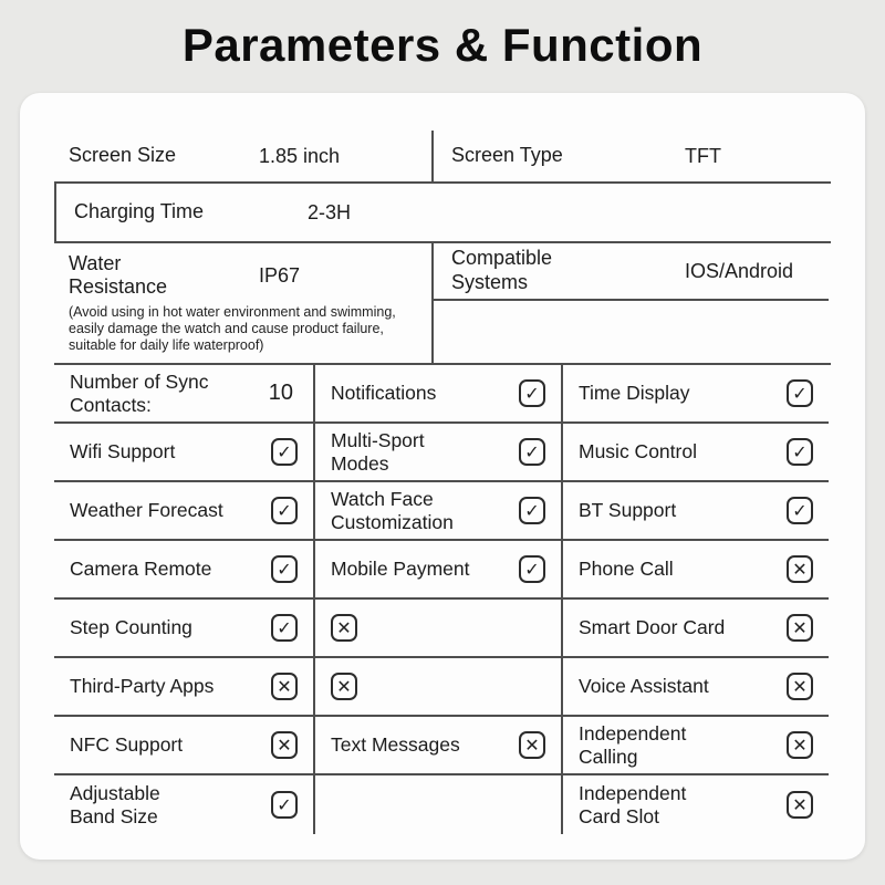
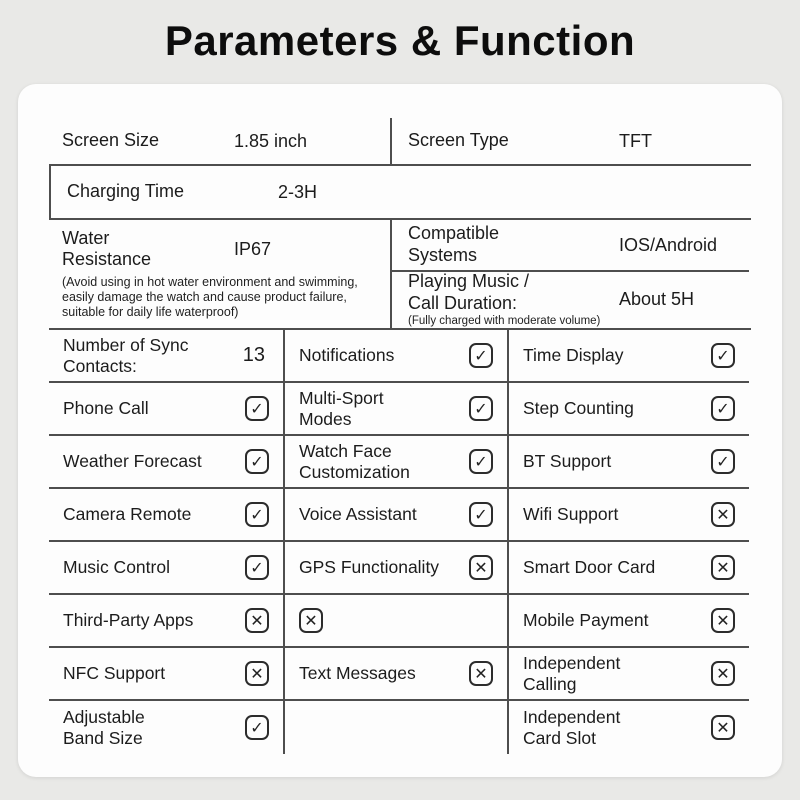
  Parameters & Function
  Screen Size
  1.85 inch
  Screen Type
  TFT
  Charging Time
  2-3H
  Water
  Resistance
  IP67
  (Avoid using in hot water environment and swimming,
  easily damage the watch and cause product failure,
  suitable for daily life waterproof)
  Compatible
  Systems
  IOS/Android
+ Playing Music /
+ Call Duration:
+ (Fully charged with moderate volume)
+ About 5H
  Number of Sync
  Contacts:
- 10
+ 13
  Notifications
  ✓
  Time Display
  ✓
- Wifi Support
+ Phone Call
  ✓
  Multi-Sport
  Modes
  ✓
- Music Control
+ Step Counting
  ✓
  Weather Forecast
  ✓
  Watch Face
  Customization
  ✓
  BT Support
  ✓
  Camera Remote
  ✓
- Mobile Payment
+ Voice Assistant
  ✓
- Phone Call
+ Wifi Support
  ✕
- Step Counting
+ Music Control
  ✓
+ GPS Functionality
  ✕
  Smart Door Card
  ✕
  Third-Party Apps
  ✕
  ✕
- Voice Assistant
+ Mobile Payment
  ✕
  NFC Support
  ✕
  Text Messages
  ✕
  Independent
  Calling
  ✕
  Adjustable
  Band Size
  ✓
  Independent
  Card Slot
  ✕
